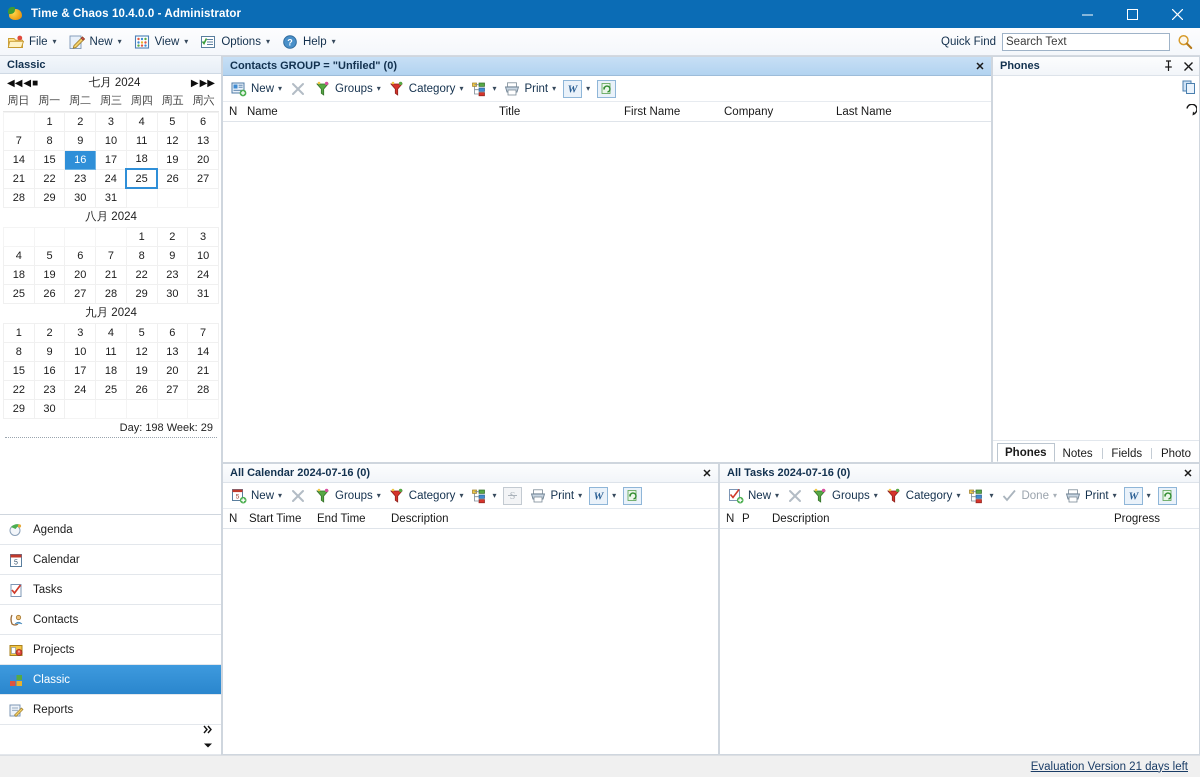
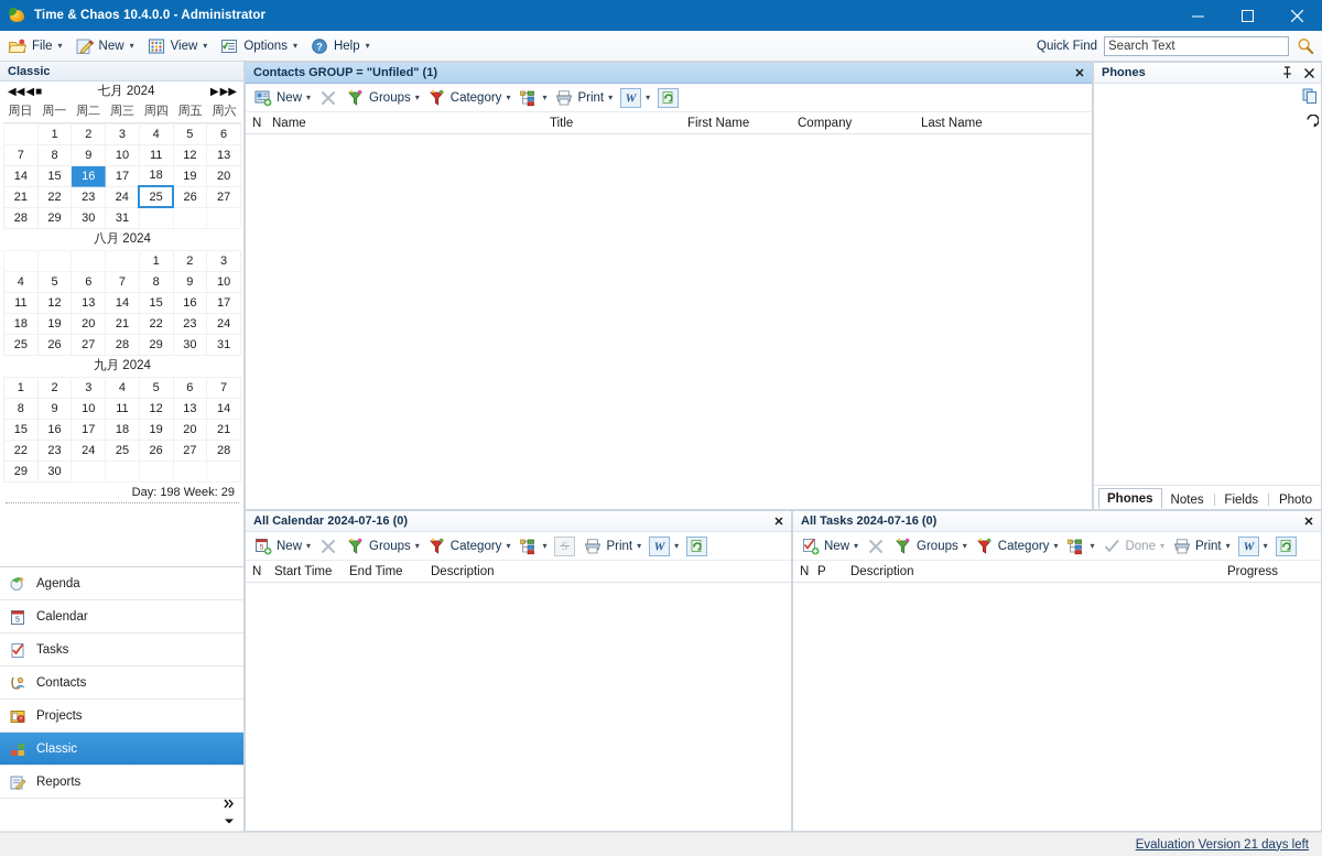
  Time & Chaos 10.4.0.0 - Administrator
  File
  ▾
  New
  ▾
  View
  ▾
  Options
  ▾
  ?
  Help
  ▾
  Quick Find
  Search Text
  Classic
  ◀◀
  ◀
  ■
  七月 2024
  ▶
  ▶▶
  周日	周一	周二	周三	周四	周五	周六
  	1	2	3	4	5	6
  7	8	9	10	11	12	13
  14	15	16	17	18	19	20
  21	22	23	24	25	26	27
  28	29	30	31
  八月 2024
  				1	2	3
  4	5	6	7	8	9	10
+ 11	12	13	14	15	16	17
  18	19	20	21	22	23	24
  25	26	27	28	29	30	31
  九月 2024
  1	2	3	4	5	6	7
  8	9	10	11	12	13	14
  15	16	17	18	19	20	21
  22	23	24	25	26	27	28
  29	30
  Day: 198 Week: 29
  Agenda
  Calendar
  Tasks
  Contacts
  Projects
  Classic
  Reports
- Contacts GROUP = "Unfiled" (0)
+ Contacts GROUP = "Unfiled" (1)
  ✕
  New
  ▾
  Groups
  ▾
  Category
  ▾
  ▾
  Print
  ▾
  W
  ▾
  N
  Name
  Title
  First Name
  Company
  Last Name
  Phones
  Phones
  Notes
  Fields
  Photo
  All Calendar 2024-07-16 (0)
  ✕
  New
  ▾
  Groups
  ▾
  Category
  ▾
  ▾
  S
  Print
  ▾
  W
  ▾
  N
  Start Time
  End Time
  Description
  All Tasks 2024-07-16 (0)
  ✕
  New
  ▾
  Groups
  ▾
  Category
  ▾
  ▾
  Done
  ▾
  Print
  ▾
  W
  ▾
  N
  P
  Description
  Progress
  Evaluation Version 21 days left
